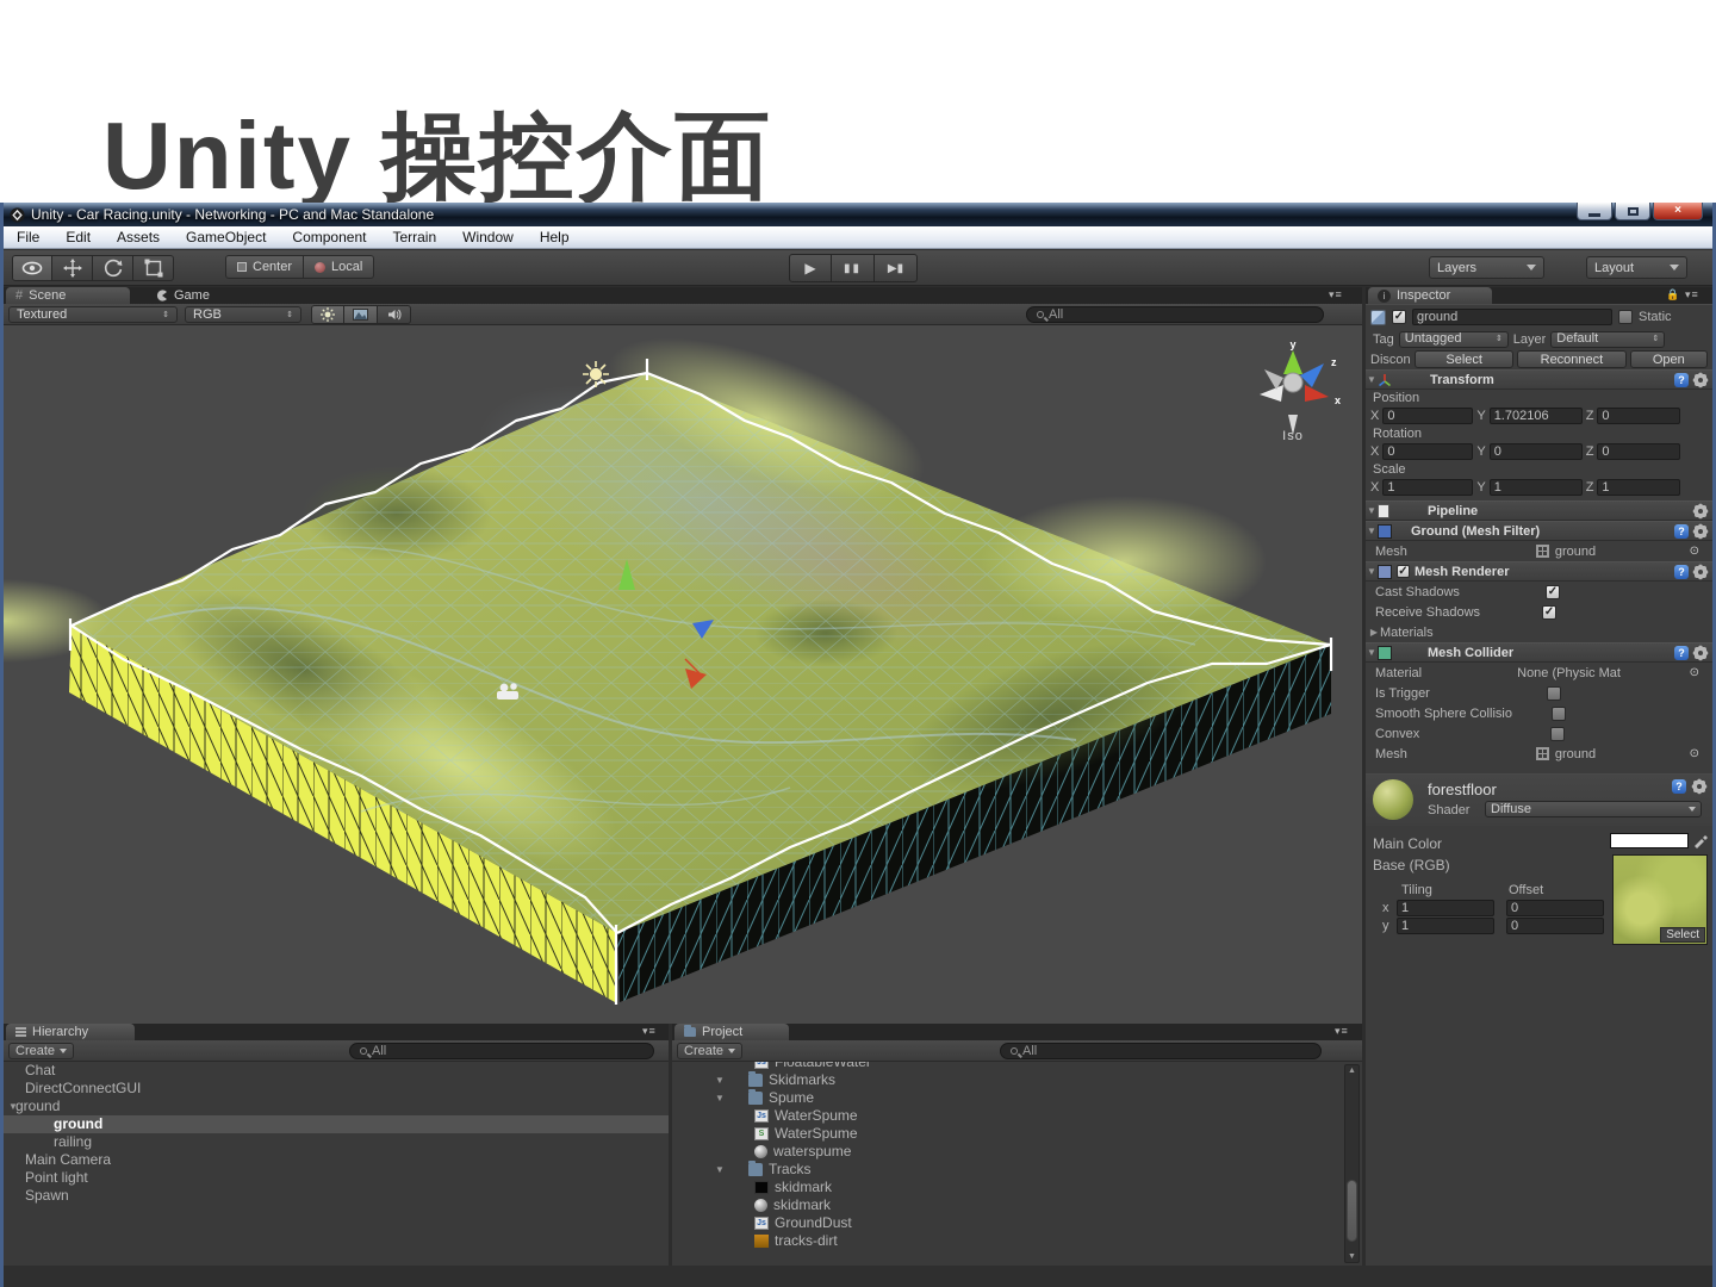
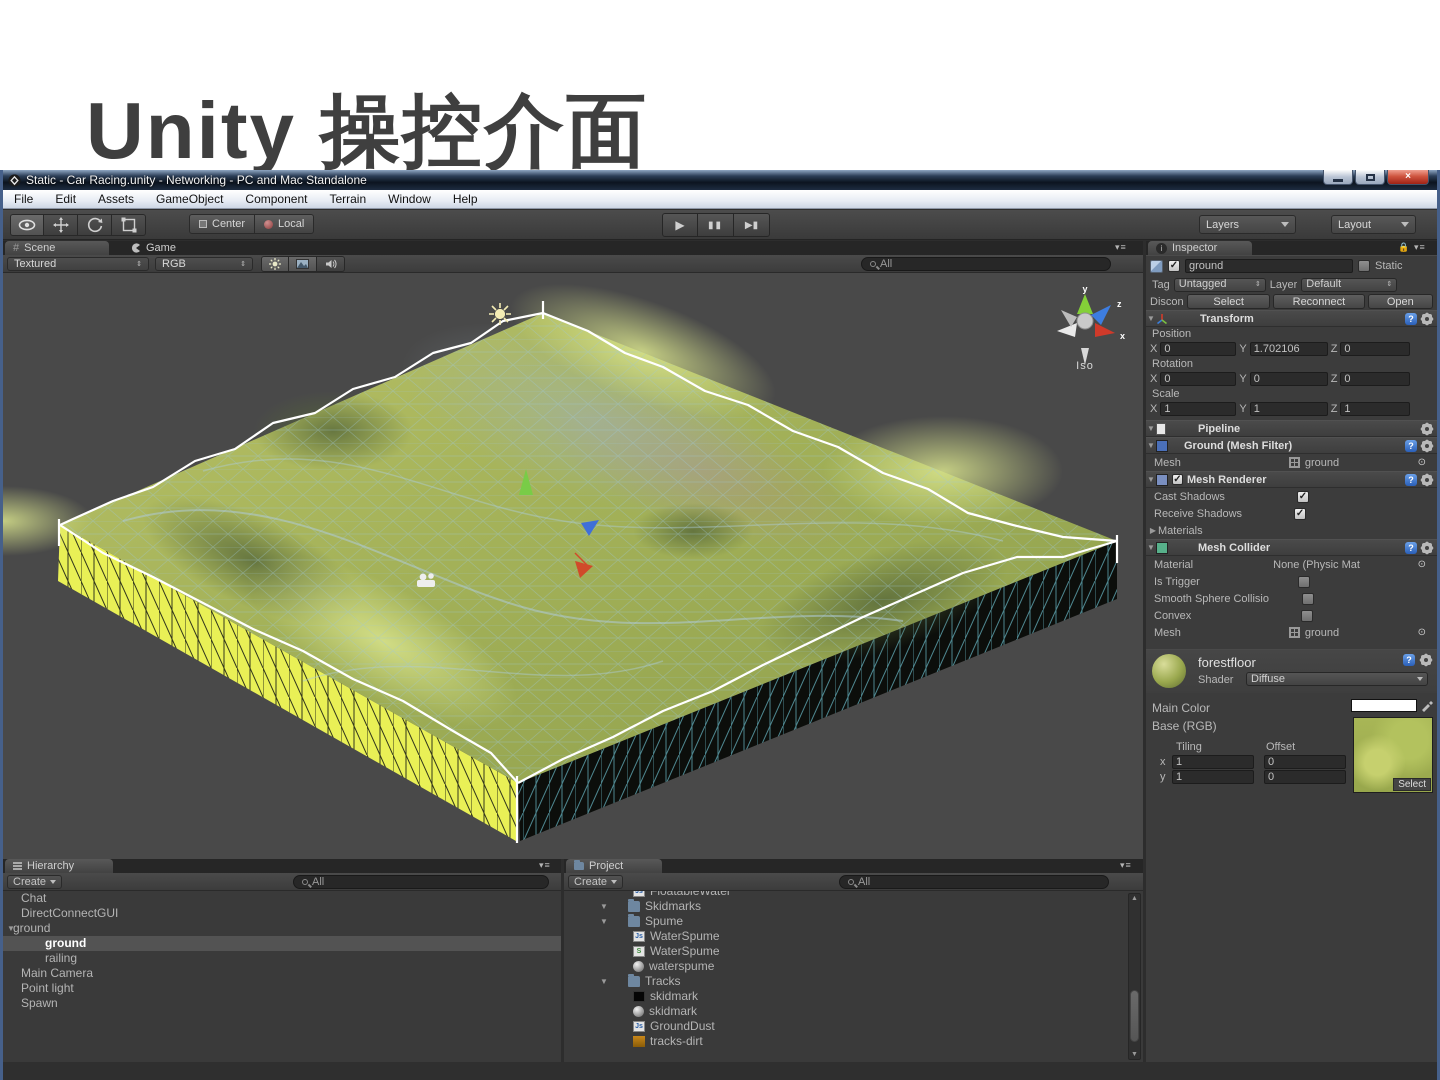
  Unity 操控介面
- Unity - Car Racing.unity - Networking - PC and Mac Standalone
+ Static - Car Racing.unity - Networking - PC and Mac Standalone
  ×
  File
  Edit
  Assets
  GameObject
  Component
  Terrain
  Window
  Help
  Center
  Local
  ▶
  ▮▮
  ▶▮
  Layers
  Layout
  #
  Scene
  Game
  ▾≡
  Textured
  RGB
  All
  y
  z
  x
  Iso
  Hierarchy
  ▾≡
  Create
  All
  Chat
  DirectConnectGUI
  ▼
  ground
  ground
  railing
  Main Camera
  Point light
  Spawn
  Project
  ▾≡
  Create
  All
  FloatableWater
  ▼
  Skidmarks
  ▼
  Spume
  WaterSpume
  WaterSpume
  waterspume
  ▼
  Tracks
  skidmark
  skidmark
  GroundDust
  tracks-dirt
  i
  Inspector
  🔒
  ▾≡
  ✓
  ground
  Static
  Tag
  Untagged
  Layer
  Default
  Discon
  Select
  Reconnect
  Open
  ▼
  Transform
  ?
  Position
  X
  0
  Y
  1.702106
  Z
  0
  Rotation
  X
  0
  Y
  0
  Z
  0
  Scale
  X
  1
  Y
  1
  Z
  1
  ▼
  Pipeline
  ▼
  Ground (Mesh Filter)
  ?
  Mesh
  ground
  ⊙
  ▼
  ✓
  Mesh Renderer
  ?
  Cast Shadows
  ✓
  Receive Shadows
  ✓
  ▶
  Materials
  ▼
  Mesh Collider
  ?
  Material
  None (Physic Mat
  ⊙
  Is Trigger
  Smooth Sphere Collisio
  Convex
  Mesh
  ground
  ⊙
  forestfloor
  Shader
  Diffuse
  ?
  Main Color
  Base (RGB)
  Select
  Tiling
  Offset
  x
  1
  0
  y
  1
  0
